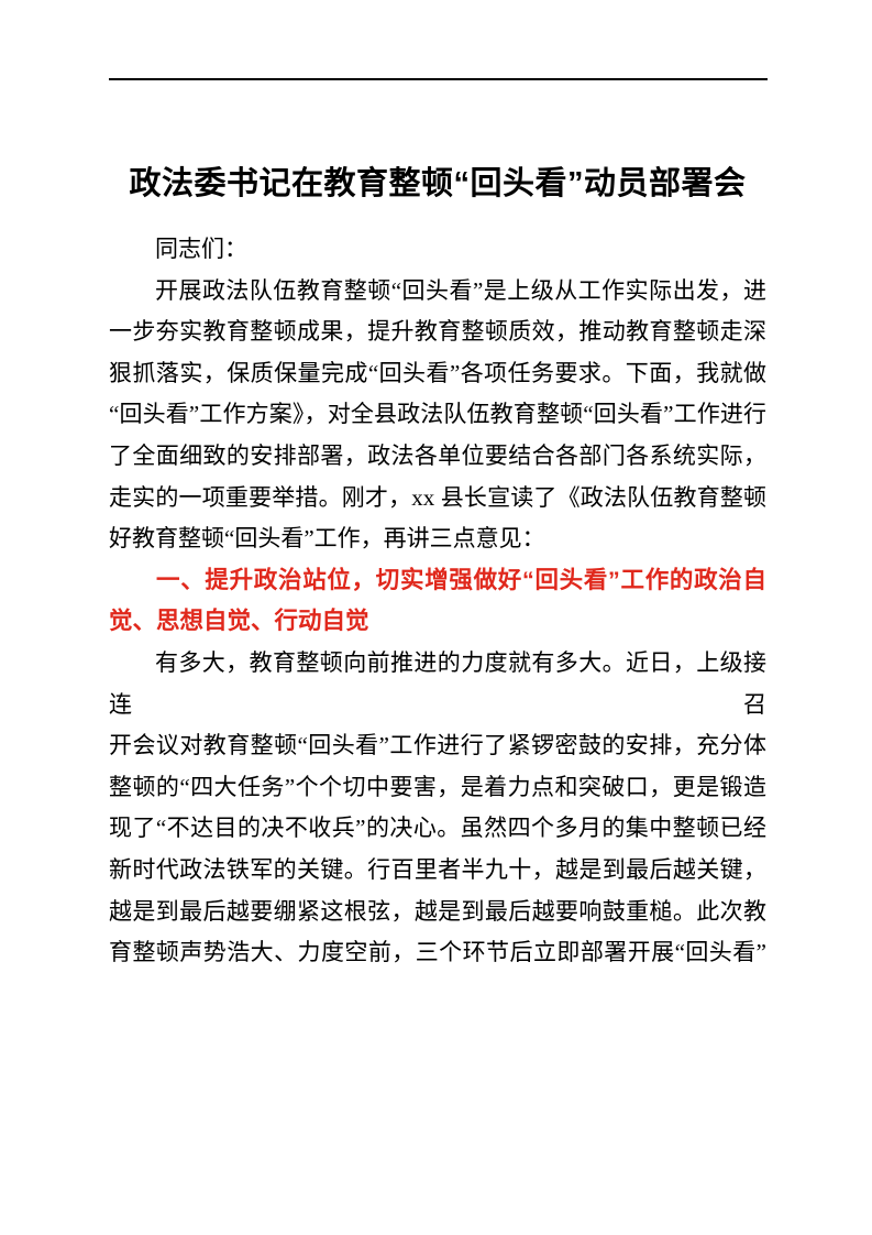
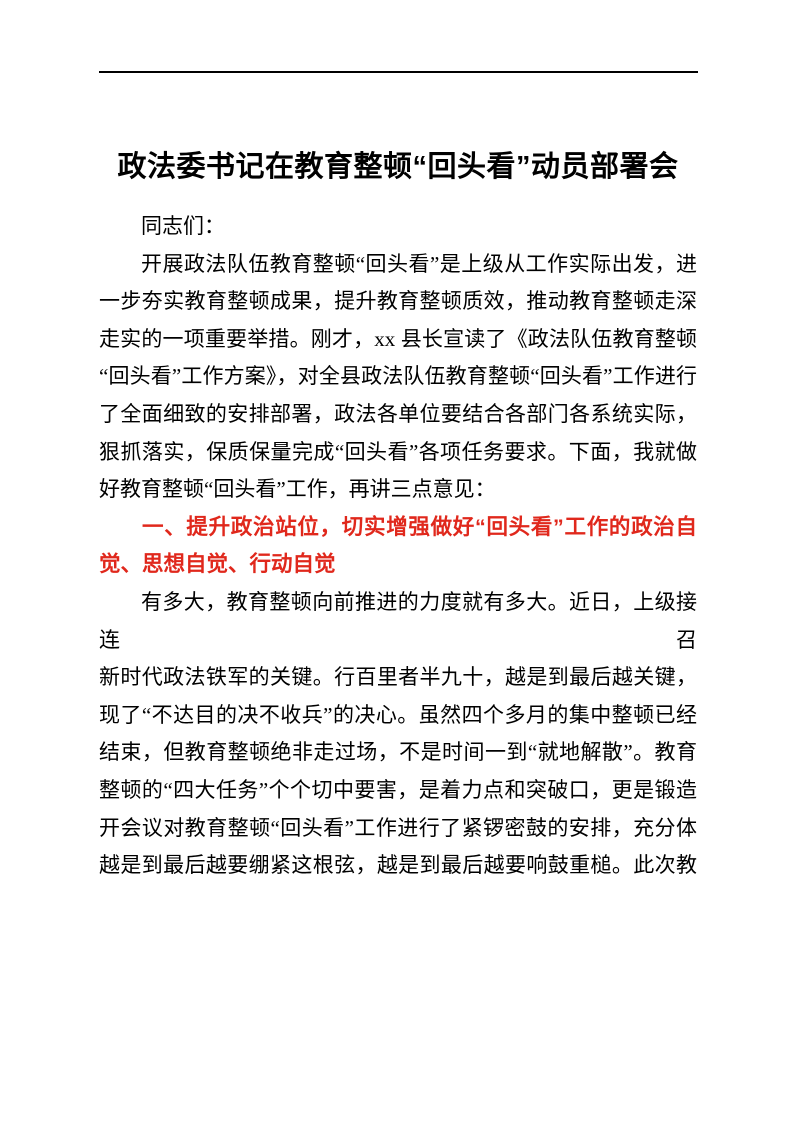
  政法委书记在教育整顿“回头看”动员部署会
  同志们：
  开展政法队伍教育整顿“回头看”是上级从工作实际出发，进
  一步夯实教育整顿成果，提升教育整顿质效，推动教育整顿走深
- 狠抓落实，保质保量完成“回头看”各项任务要求。下面，我就做
+ 走实的一项重要举措。刚才，xx 县长宣读了《政法队伍教育整顿
  “回头看”工作方案》，对全县政法队伍教育整顿“回头看”工作进行
  了全面细致的安排部署，政法各单位要结合各部门各系统实际，
- 走实的一项重要举措。刚才，xx 县长宣读了《政法队伍教育整顿
+ 狠抓落实，保质保量完成“回头看”各项任务要求。下面，我就做
  好教育整顿“回头看”工作，再讲三点意见：
  一、提升政治站位，切实增强做好“回头看”工作的政治自
  觉、思想自觉、行动自觉
  有多大，教育整顿向前推进的力度就有多大。近日，上级接连召
- 开会议对教育整顿“回头看”工作进行了紧锣密鼓的安排，充分体
+ 新时代政法铁军的关键。行百里者半九十，越是到最后越关键，
- 整顿的“四大任务”个个切中要害，是着力点和突破口，更是锻造
+ 现了“不达目的决不收兵”的决心。虽然四个多月的集中整顿已经
+ 结束，但教育整顿绝非走过场，不是时间一到“就地解散”。教育
- 现了“不达目的决不收兵”的决心。虽然四个多月的集中整顿已经
+ 整顿的“四大任务”个个切中要害，是着力点和突破口，更是锻造
- 新时代政法铁军的关键。行百里者半九十，越是到最后越关键，
+ 开会议对教育整顿“回头看”工作进行了紧锣密鼓的安排，充分体
  越是到最后越要绷紧这根弦，越是到最后越要响鼓重槌。此次教
- 育整顿声势浩大、力度空前，三个环节后立即部署开展“回头看”
